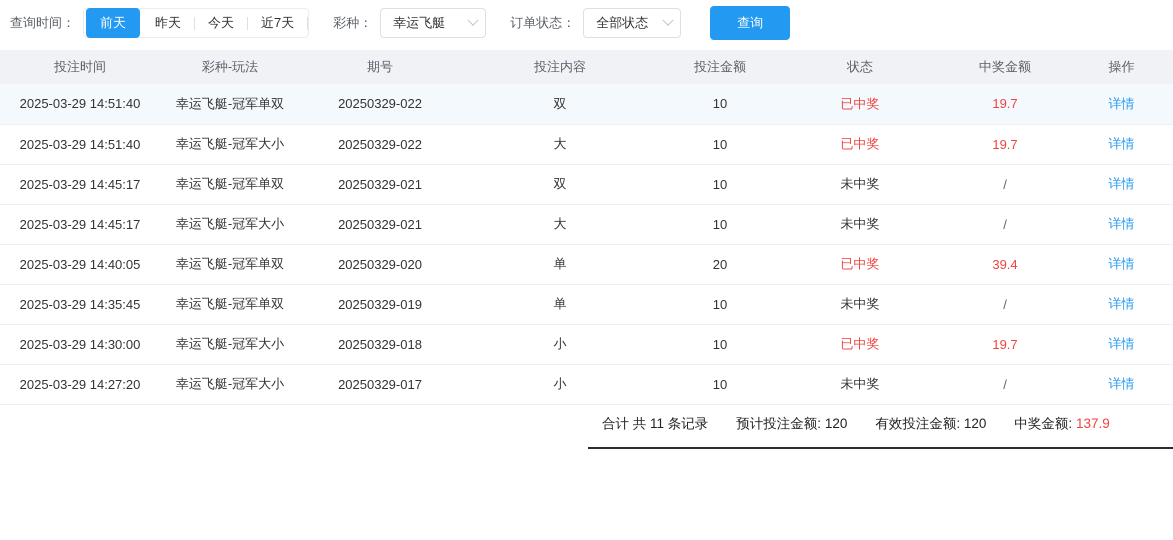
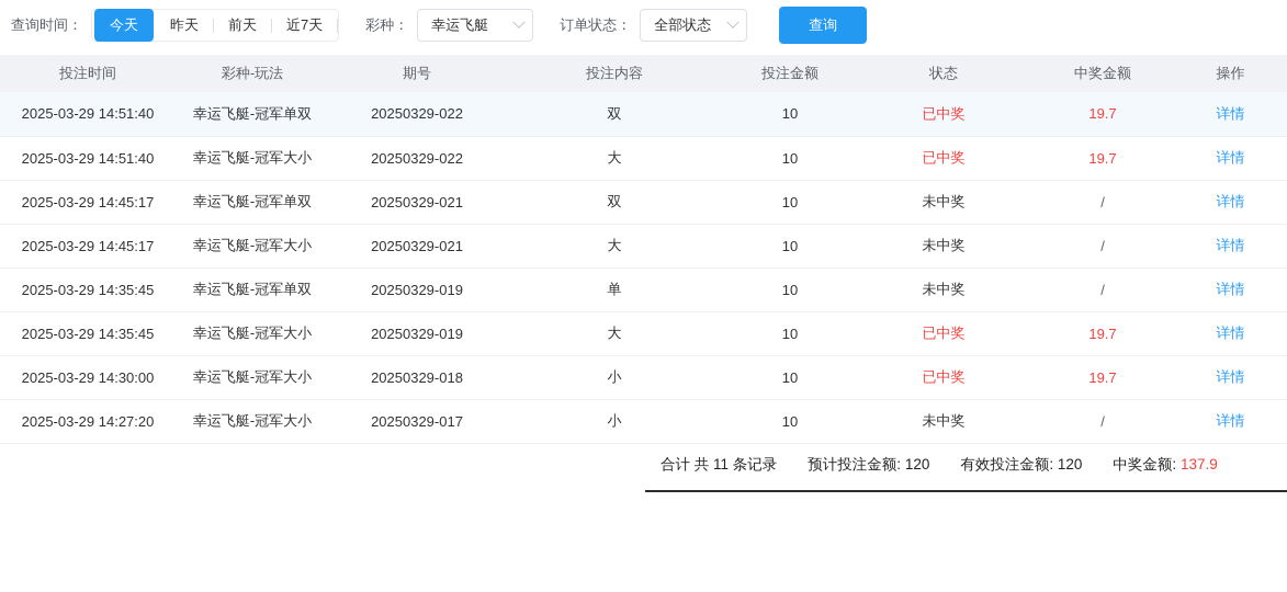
  查询时间：
- 前天
+ 今天
  昨天
- 今天
+ 前天
  近7天
  彩种：
  幸运飞艇
  订单状态：
  全部状态
  查询
  投注时间	彩种-玩法	期号	投注内容	投注金额	状态	中奖金额	操作
  2025-03-29 14:51:40	幸运飞艇-冠军单双	20250329-022	双	10	已中奖	19.7	详情
  2025-03-29 14:51:40	幸运飞艇-冠军大小	20250329-022	大	10	已中奖	19.7	详情
  2025-03-29 14:45:17	幸运飞艇-冠军单双	20250329-021	双	10	未中奖	/	详情
  2025-03-29 14:45:17	幸运飞艇-冠军大小	20250329-021	大	10	未中奖	/	详情
- 2025-03-29 14:40:05	幸运飞艇-冠军单双	20250329-020	单	20	已中奖	39.4	详情
  2025-03-29 14:35:45	幸运飞艇-冠军单双	20250329-019	单	10	未中奖	/	详情
+ 2025-03-29 14:35:45	幸运飞艇-冠军大小	20250329-019	大	10	已中奖	19.7	详情
  2025-03-29 14:30:00	幸运飞艇-冠军大小	20250329-018	小	10	已中奖	19.7	详情
  2025-03-29 14:27:20	幸运飞艇-冠军大小	20250329-017	小	10	未中奖	/	详情
  合计 共 11 条记录
  预计投注金额: 120
  有效投注金额: 120
  中奖金额: 137.9
